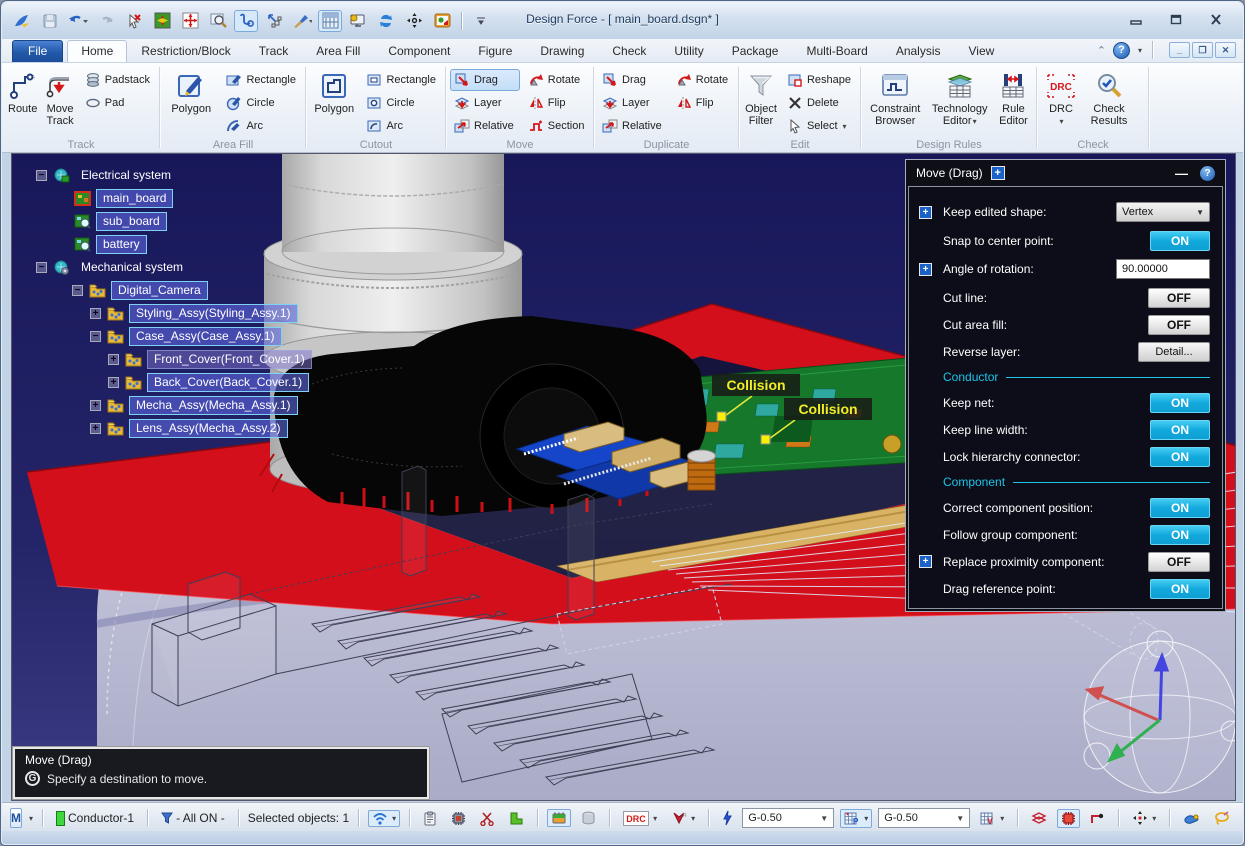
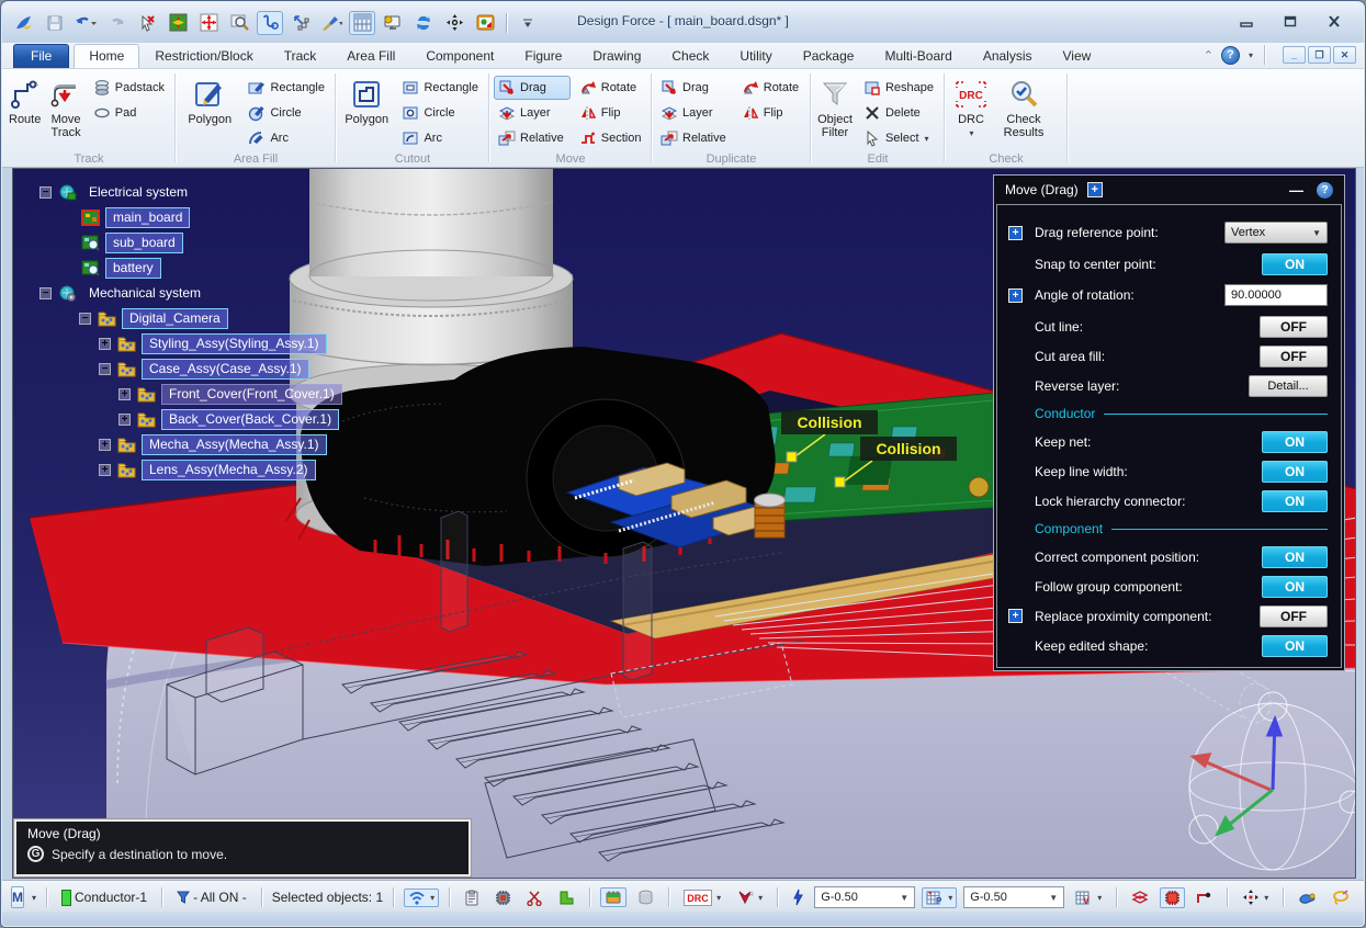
  Design Force - [ main_board.dsgn* ]
  File
  Home
  Restriction/Block
  Track
  Area Fill
  Component
  Figure
  Drawing
  Check
  Utility
  Package
  Multi-Board
  Analysis
  View
  ⌃
  ?
  ▾
  _
  ❐
  ✕
  Route
  Move Track
  Padstack
  Pad
  Track
  Polygon
  Rectangle
  Circle
  Arc
  Area Fill
  Polygon
  Rectangle
  Circle
  Arc
  Cutout
  Drag
  Layer
  Relative
  Rotate
  Flip
  Section
  Move
  Drag
  Layer
  Relative
  Rotate
  Flip
  Duplicate
  Object Filter
  Reshape
  Delete
  Select
  ▾
  Edit
- Constraint Browser
- Technology Editor▾
- Rule Editor
- Design Rules
  DRC
  DRC
  ▾
  Check Results
  Check
  Collision
  Collision
  −
  Electrical system
  main_board
  sub_board
  battery
  −
  Mechanical system
  −
  Digital_Camera
  +
  Styling_Assy(Styling_Assy.1)
  −
  Case_Assy(Case_Assy.1)
  +
  Front_Cover(Front_Cover.1)
  +
  Back_Cover(Back_Cover.1)
  +
  Mecha_Assy(Mecha_Assy.1)
  +
  Lens_Assy(Mecha_Assy.2)
  Move (Drag)
  +
  —
  ?
  +
- Keep edited shape:
+ Drag reference point:
  Vertex
  ▼
  Snap to center point:
  ON
  +
  Angle of rotation:
  90.00000
  Cut line:
  OFF
  Cut area fill:
  OFF
  Reverse layer:
  Detail...
  Conductor
  Keep net:
  ON
  Keep line width:
  ON
  Lock hierarchy connector:
  ON
  Component
  Correct component position:
  ON
  Follow group component:
  ON
  +
  Replace proximity component:
  OFF
- Drag reference point:
+ Keep edited shape:
  ON
  Move (Drag)
  G
  Specify a destination to move.
  M
  ▾
  Conductor-1
  - All ON -
  Selected objects: 1
  ▾
  DRC
  ▾
  ▾
  G-0.50
  ▼
  P
  ▾
  G-0.50
  ▼
  V
  ▾
  ▾
